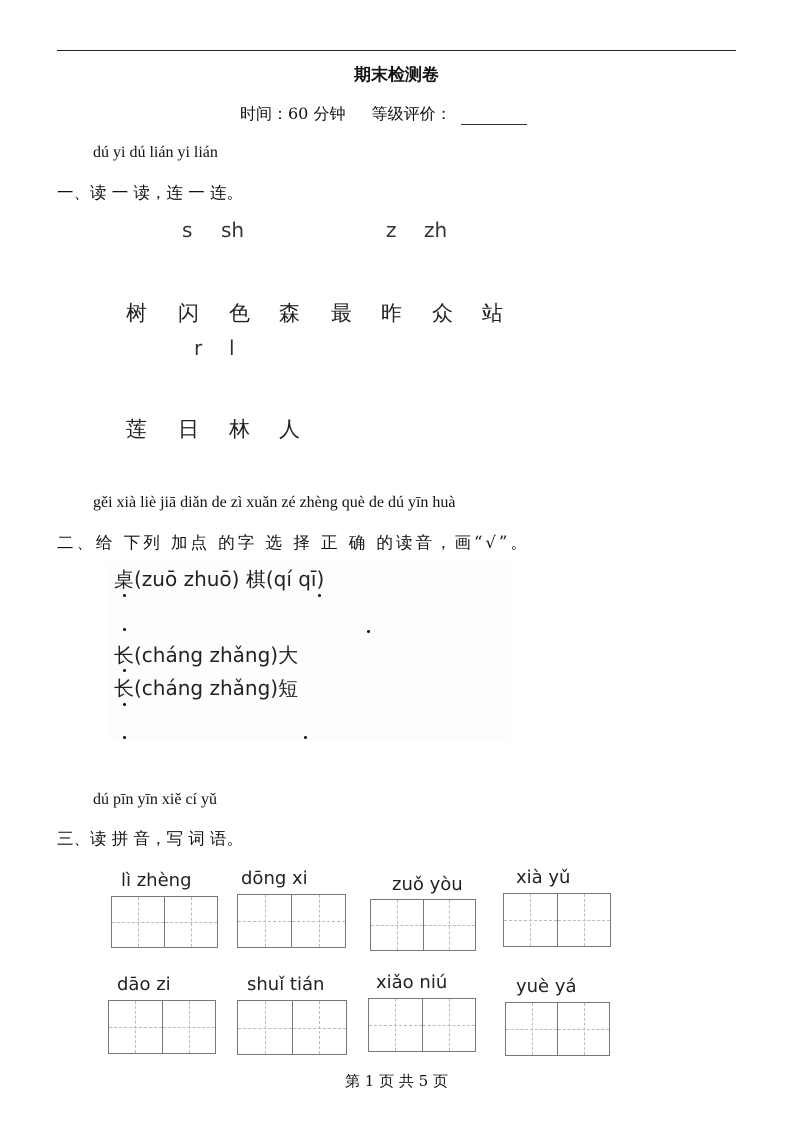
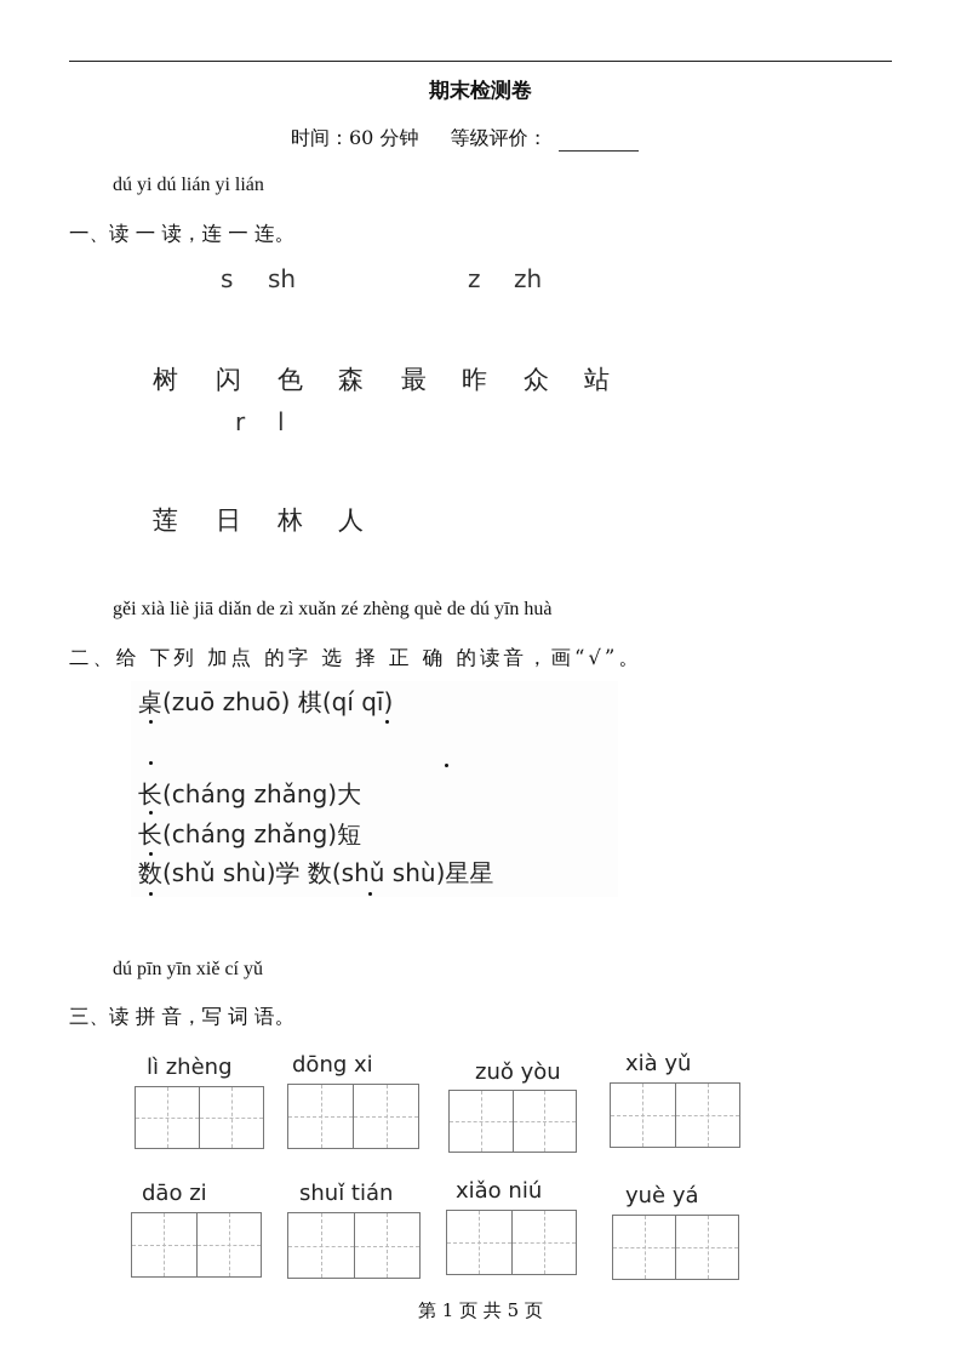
  期末检测卷
  时间：60 分钟 等级评价：
  dú yi dú lián yi lián
  一、读 一 读，连 一 连。
  s
  sh
  z
  zh
  树
  闪
  色
  森
  最
  昨
  众
  站
  r
  l
  莲
  日
  林
  人
  gěi xià liè jiā diǎn de zì xuǎn zé zhèng què de dú yīn huà
  二、给 下列 加点 的字 选 择 正 确 的读音，画“√”。
  桌(zuō zhuō) 棋(qí qī)
  长(cháng zhǎng)大
  长(cháng zhǎng)短
+ 数(shǔ shù)学 数(shǔ shù)星星
  dú pīn yīn xiě cí yǔ
  三、读 拼 音，写 词 语。
  lì zhèng
  dōng xi
  zuǒ yòu
  xià yǔ
  dāo zi
  shuǐ tián
  xiǎo niú
  yuè yá
  第 1 页 共 5 页
